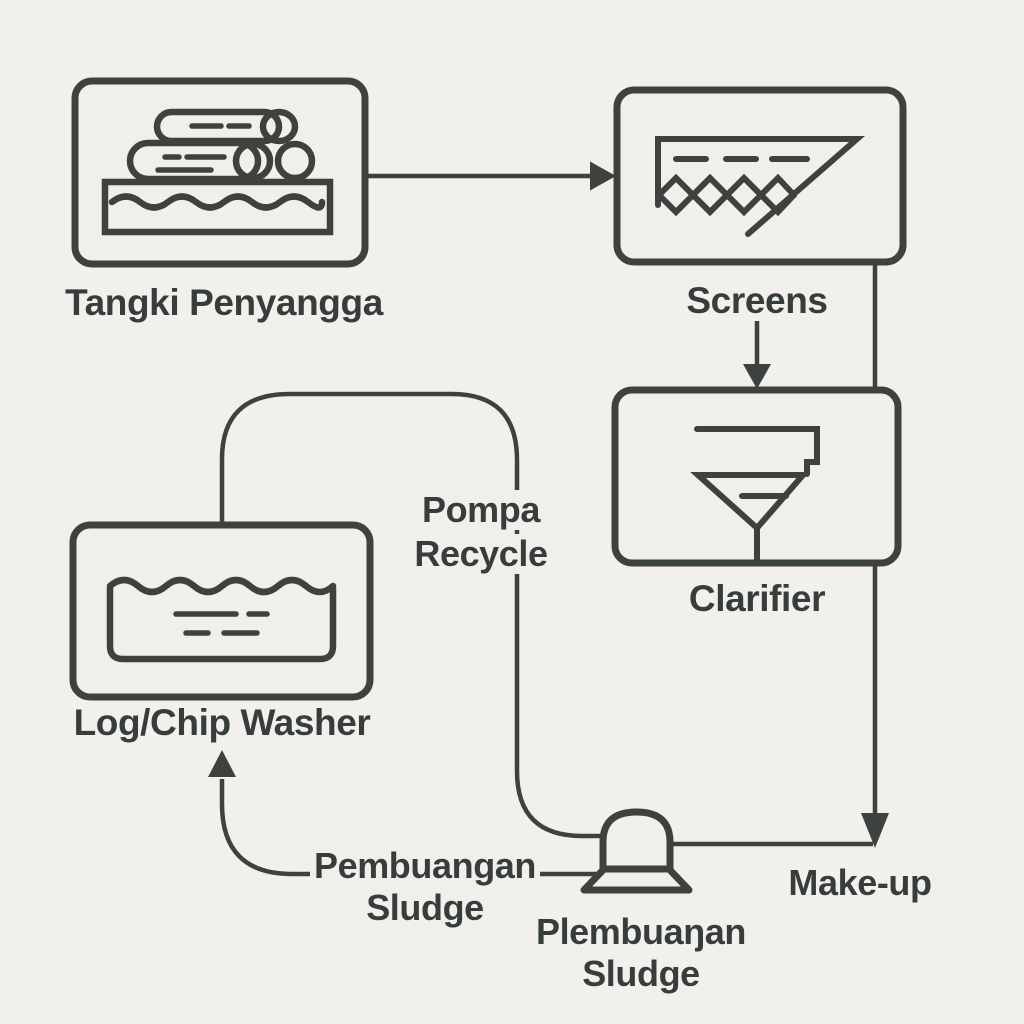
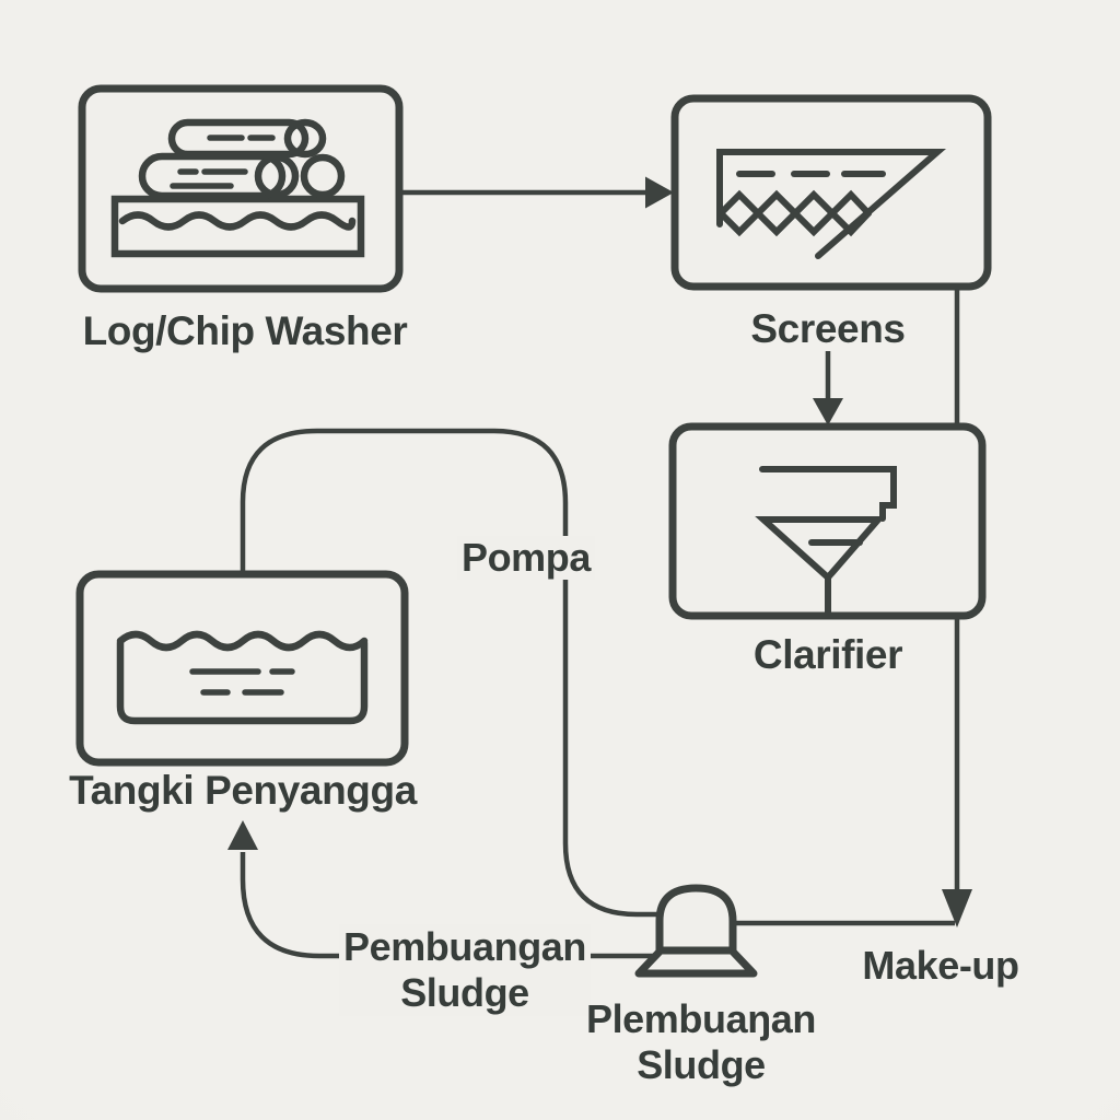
- Tangki Penyangga
+ Log/Chip Washer
  Screens
  Clarifier
- Log/Chip Washer
+ Tangki Penyangga
  Pompa
- Recycle
  Pembuangan
  Sludge
  Plembuaŋan
  Sludge
  Make-up
